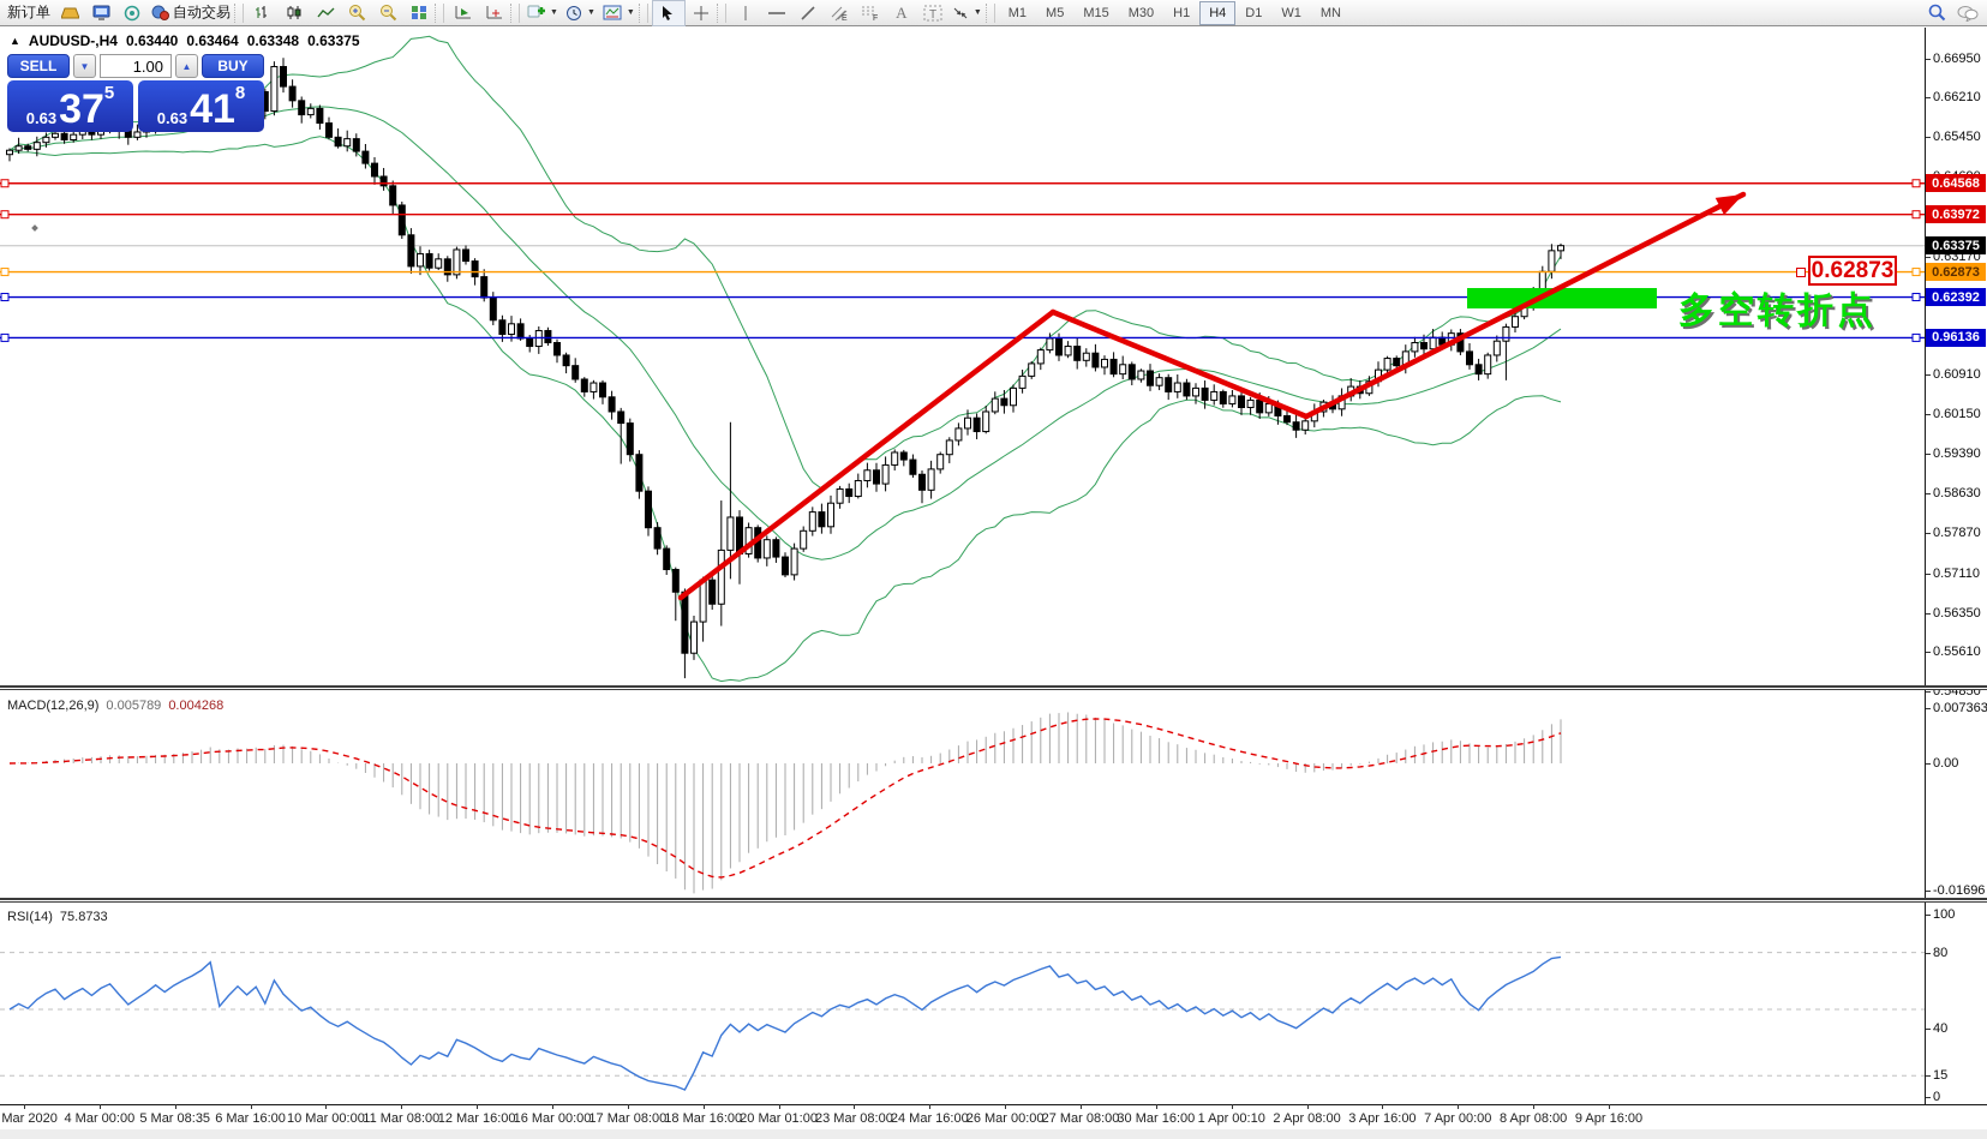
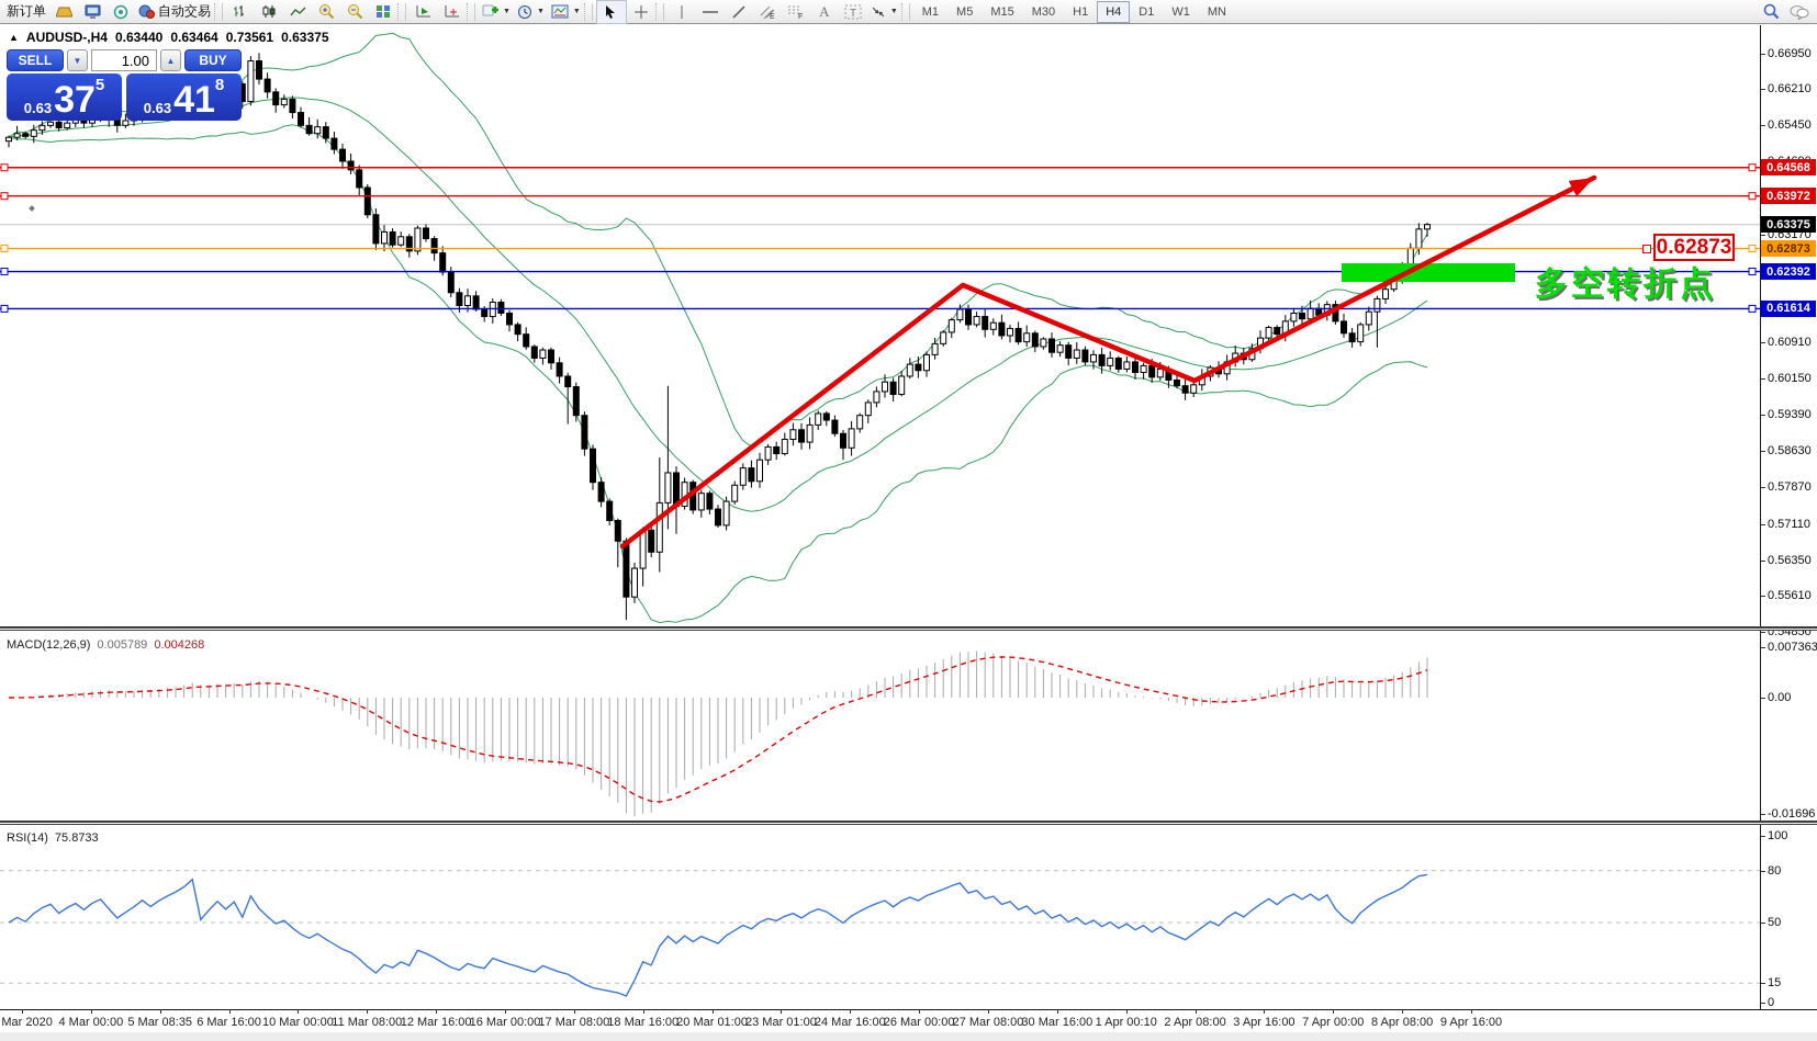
  新订单
  自动交易
  A
  T
  M1
  M5
  M15
  M30
  H1
  H4
  D1
  W1
  MN
  ▲
  AUDUSD-,H4
  0.63440
  0.63464
- 0.63348
+ 0.73561
  0.63375
  SELL
  ▼
  1.00
  ▲
  BUY
  0.63
  37
  5
  0.63
  41
  8
  MACD(12,26,9)
  0.005789
  0.004268
  RSI(14)
  75.8733
  多空转折点
  0.62873
  0.66950
  0.66210
  0.65450
  0.63170
  0.60910
  0.60150
  0.59390
  0.58630
  0.57870
  0.57110
  0.56350
  0.55610
  0.54850
  0.007363
  0.00
  -0.01696
  100
  80
- 40
+ 50
  15
  0
  0.64568
  0.63972
  0.62873
  0.62392
- 0.96136
+ 0.61614
  0.63375
  Mar 2020
  4 Mar 00:00
  5 Mar 08:35
  6 Mar 16:00
  10 Mar 00:00
  11 Mar 08:00
  12 Mar 16:00
  16 Mar 00:00
  17 Mar 08:00
  18 Mar 16:00
  20 Mar 01:00
- 23 Mar 08:00
+ 23 Mar 01:00
  24 Mar 16:00
  26 Mar 00:00
  27 Mar 08:00
  30 Mar 16:00
  1 Apr 00:10
  2 Apr 08:00
  3 Apr 16:00
  7 Apr 00:00
  8 Apr 08:00
  9 Apr 16:00
